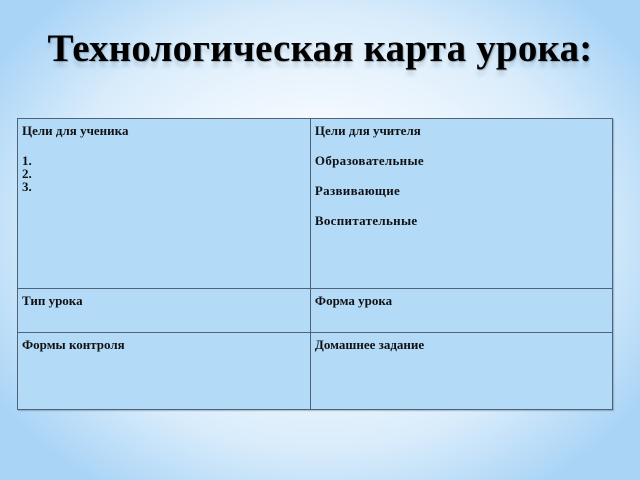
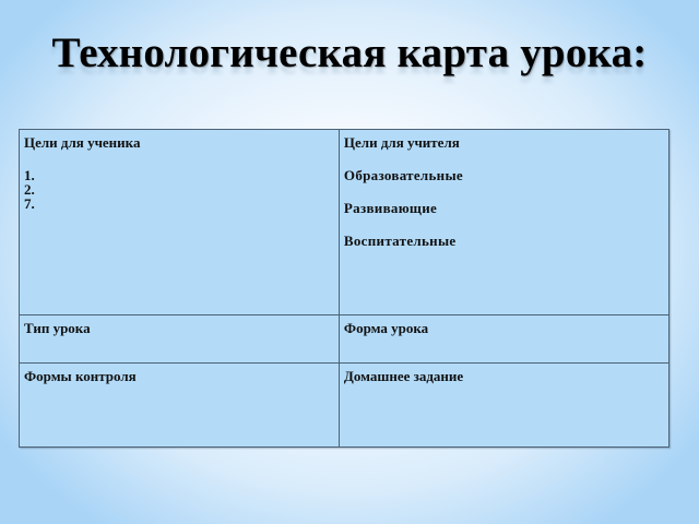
  Технологическая карта урока:
- Цели для ученика 1. 2. 3.	Цели для учителя Образовательные Развивающие Воспитательные
+ Цели для ученика 1. 2. 7.	Цели для учителя Образовательные Развивающие Воспитательные
  Тип урока	Форма урока
  Формы контроля	Домашнее задание
